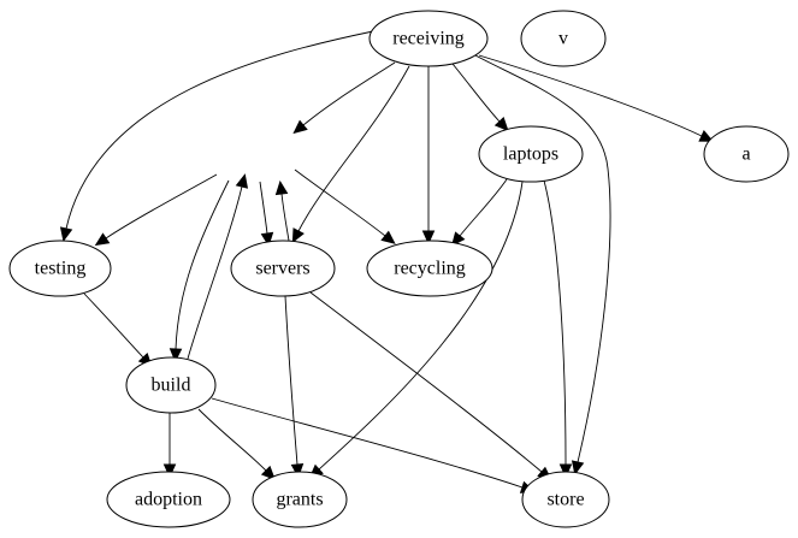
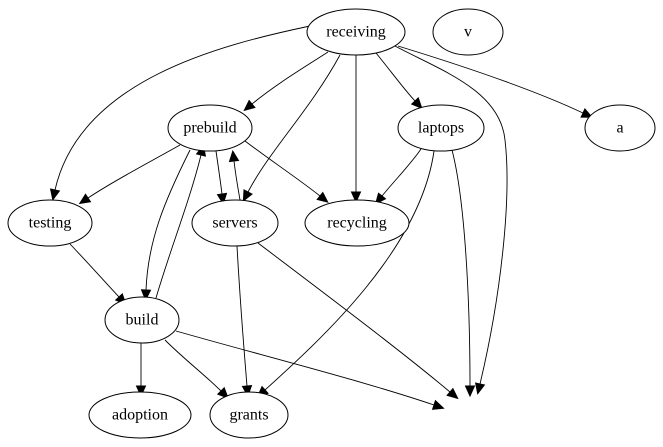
  receiving
  v
+ prebuild
  laptops
  a
  testing
  servers
  recycling
  build
  adoption
  grants
- store
